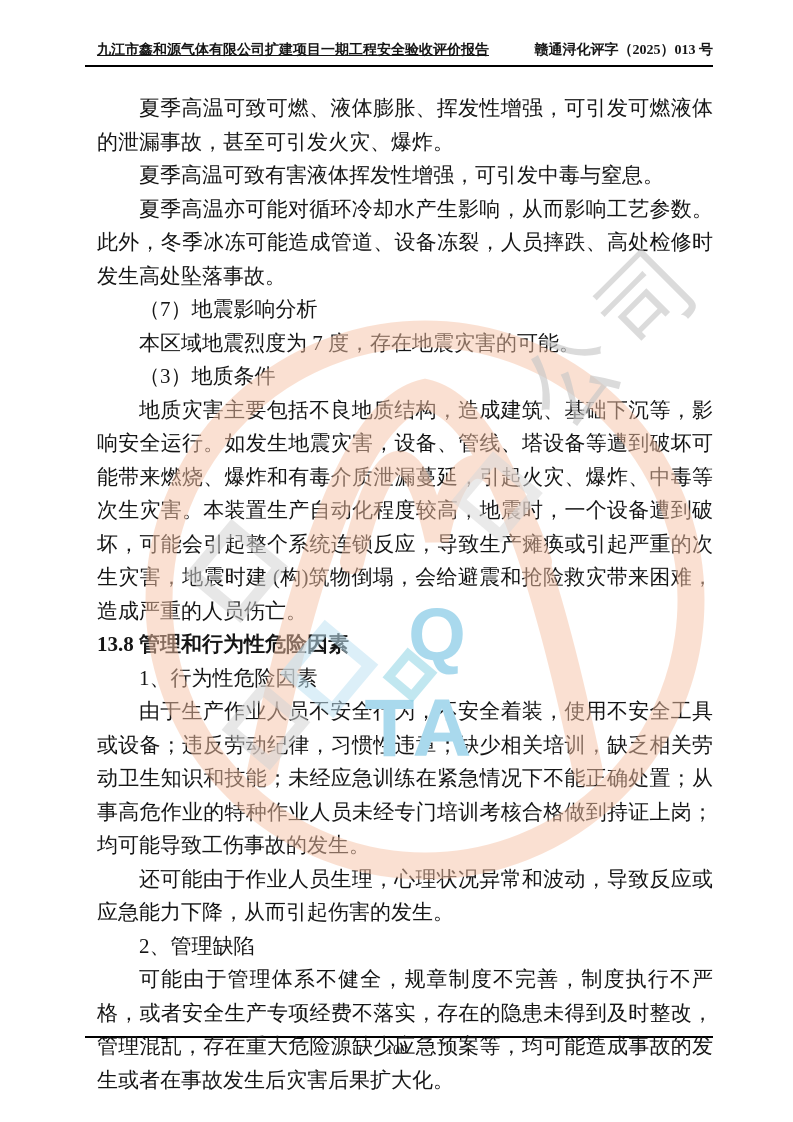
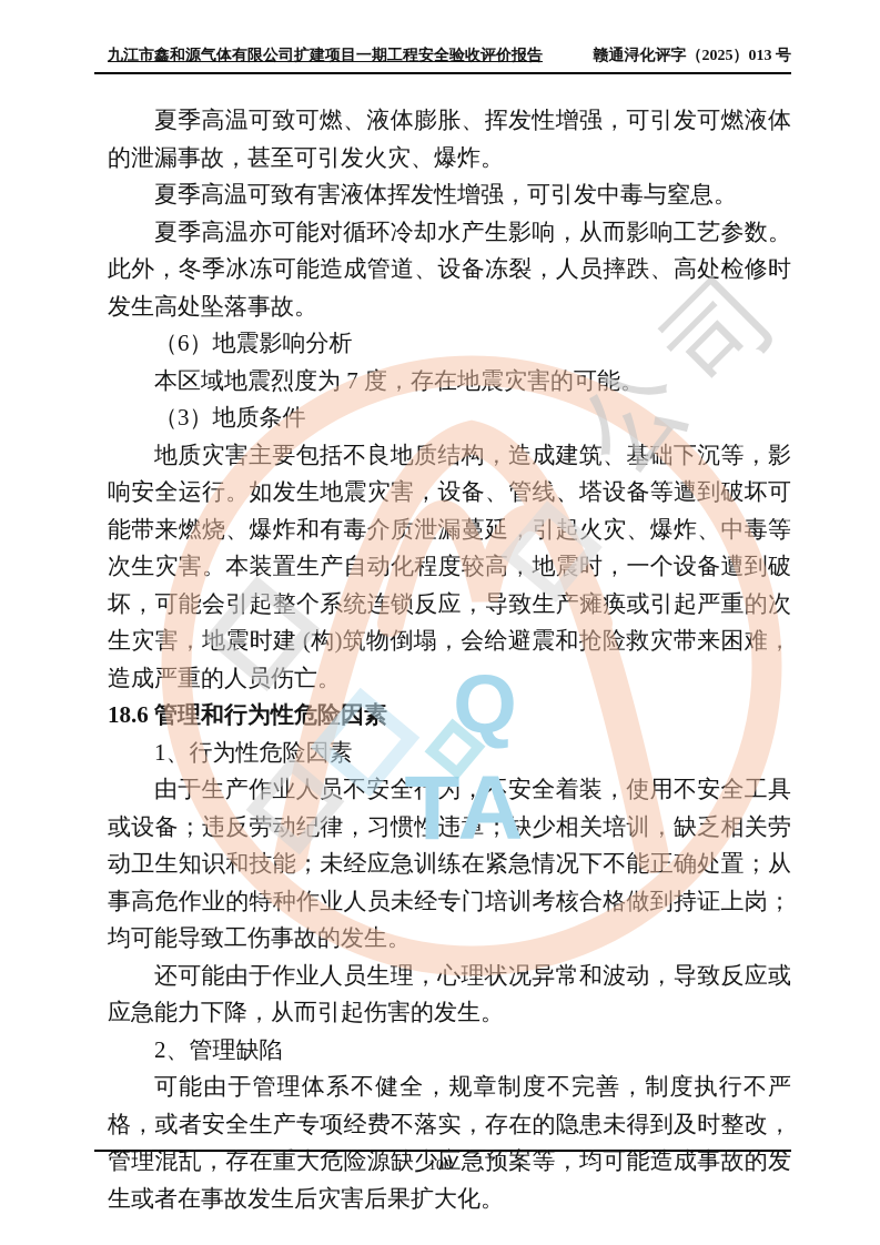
  九江市鑫和源气体有限公司扩建项目一期工程安全验收评价报告
  赣通浔化评字（2025）013 号
  夏季高温可致可燃、液体膨胀、挥发性增强，可引发可燃液体的泄漏事故，甚至可引发火灾、爆炸。
  夏季高温可致有害液体挥发性增强，可引发中毒与窒息。
  夏季高温亦可能对循环冷却水产生影响，从而影响工艺参数。此外，冬季冰冻可能造成管道、设备冻裂，人员摔跌、高处检修时发生高处坠落事故。
- （7）地震影响分析
+ （6）地震影响分析
  本区域地震烈度为 7 度，存在地震灾害的可能。
  （3）地质条件
  地质灾害主要包括不良地质结构，造成建筑、基础下沉等，影响安全运行。如发生地震灾害，设备、管线、塔设备等遭到破坏可能带来燃烧、爆炸和有毒介质泄漏蔓延，引起火灾、爆炸、中毒等次生灾害。本装置生产自动化程度较高，地震时，一个设备遭到破坏，可能会引起整个系统连锁反应，导致生产瘫痪或引起严重的次生灾害，地震时建 (构)筑物倒塌，会给避震和抢险救灾带来困难，造成严重的人员伤亡。
- 13.8 管理和行为性危险因素
+ 18.6 管理和行为性危险因素
  1、行为性危险因素
  由于生产作业人员不安全行为，不安全着装，使用不安全工具或设备；违反劳动纪律，习惯性违章；缺少相关培训，缺乏相关劳动卫生知识和技能；未经应急训练在紧急情况下不能正确处置；从事高危作业的特种作业人员未经专门培训考核合格做到持证上岗；均可能导致工伤事故的发生。
  还可能由于作业人员生理，心理状况异常和波动，导致反应或应急能力下降，从而引起伤害的发生。
  2、管理缺陷
  可能由于管理体系不健全，规章制度不完善，制度执行不严格，或者安全生产专项经费不落实，存在的隐患未得到及时整改，管理混乱，存在重大危险源缺少应急预案等，均可能造成事故的发生或者在事故发生后灾害后果扩大化。
  Q
  TA
  100
